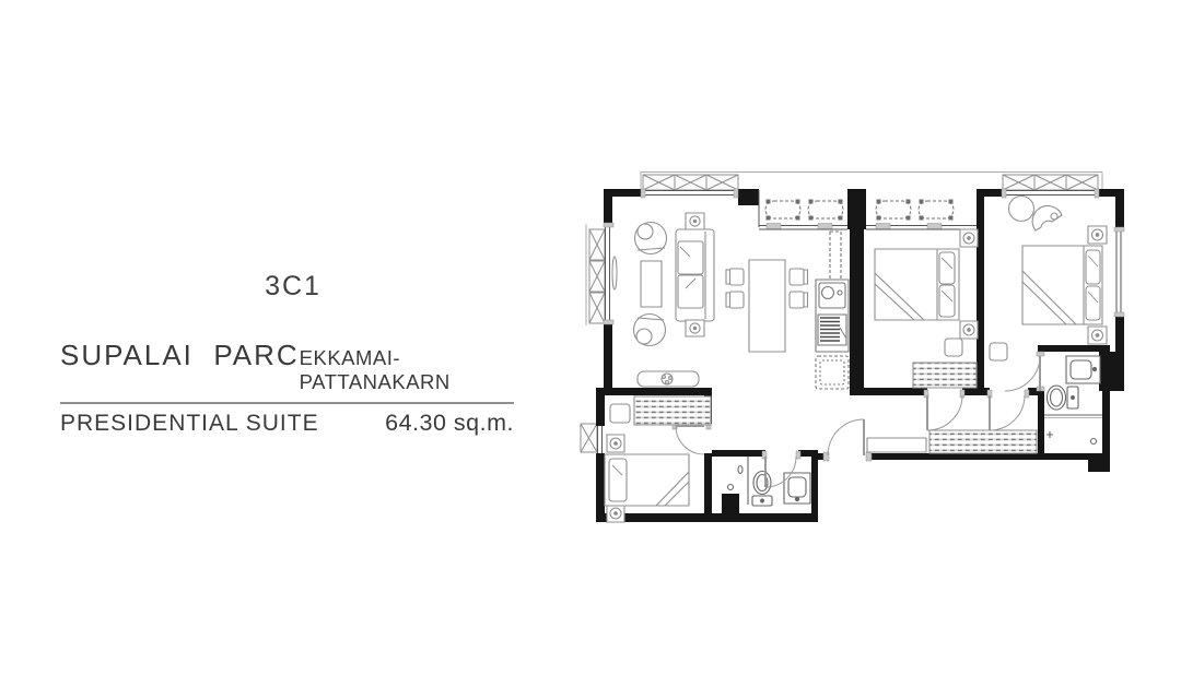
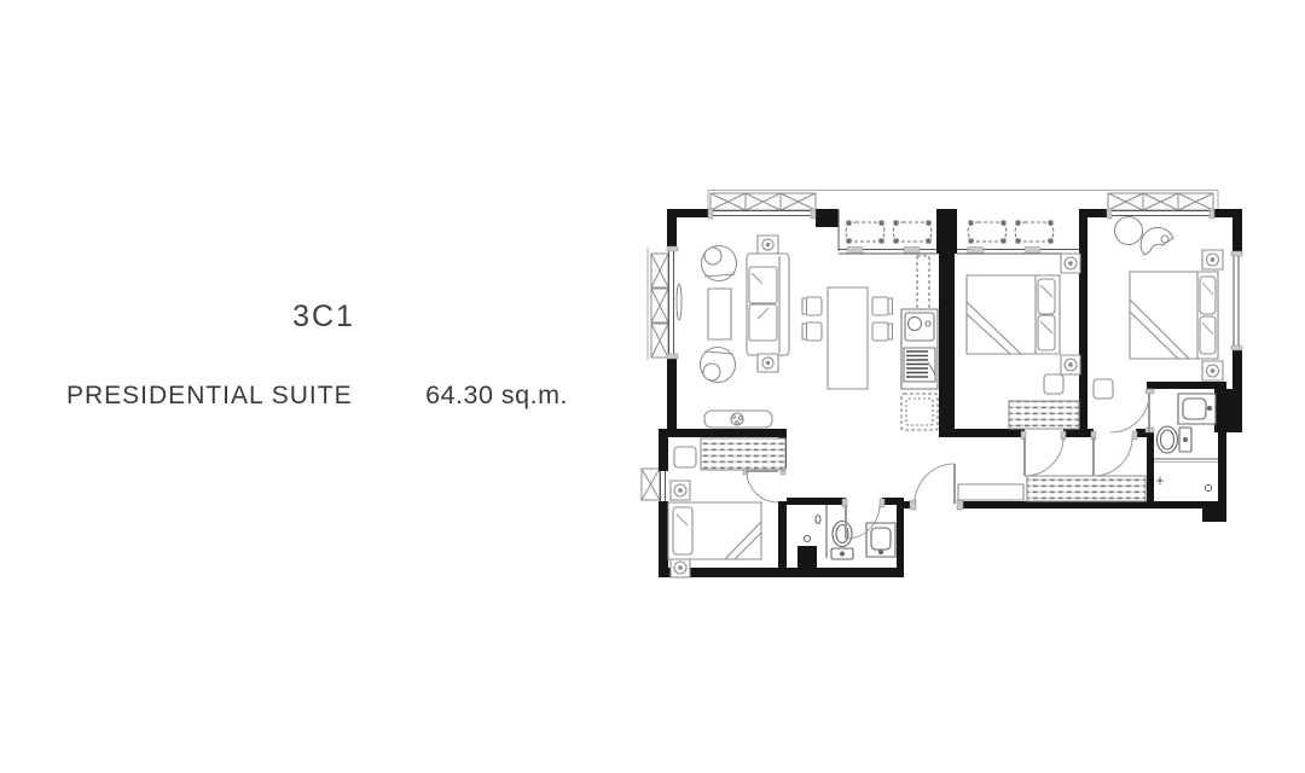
  3C1
- SUPALAI PARC
- EKKAMAI-PATTANAKARN
  PRESIDENTIAL SUITE
  64.30 sq.m.
